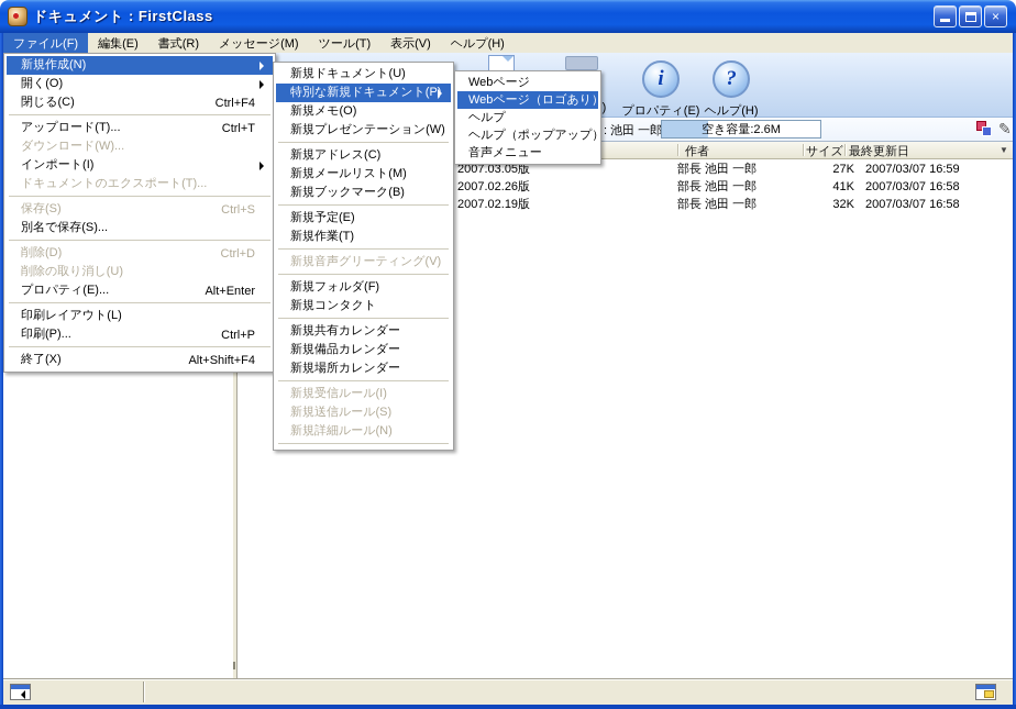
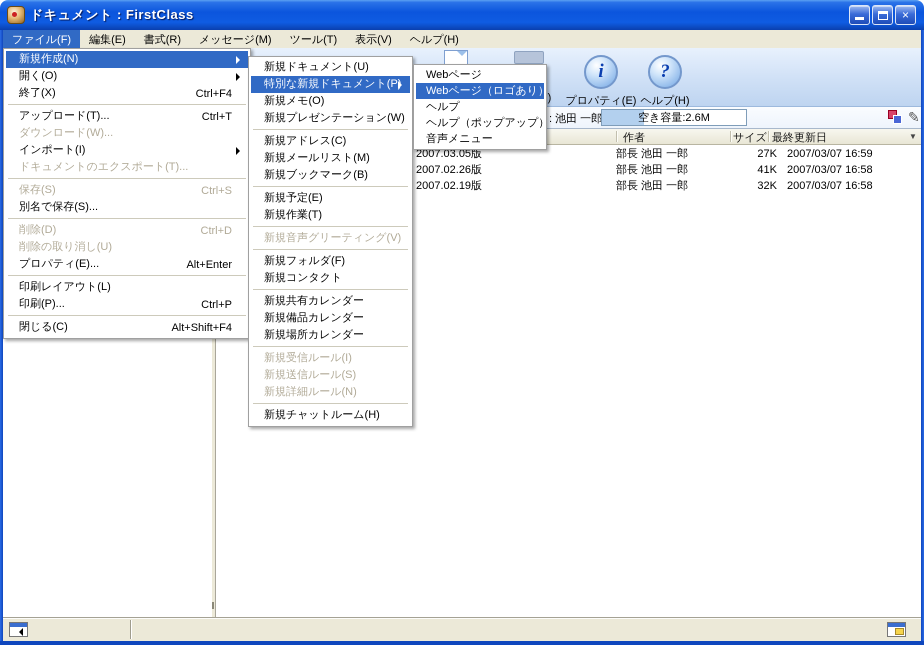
  ドキュメント : FirstClass
  ×
  ファイル(F)
  編集(E)
  書式(R)
  メッセージ(M)
  ツール(T)
  表示(V)
  ヘルプ(H)
  i
  ?
  プロパティ(E)
  ヘルプ(H)
  : 池田 一郎
  空き容量:2.6M
  ✎
  作者
  サイズ
  最終更新日
  ▼
  2007.03.05版
  部長 池田 一郎
  27K
  2007/03/07 16:59
  2007.02.26版
  部長 池田 一郎
  41K
  2007/03/07 16:58
  2007.02.19版
  部長 池田 一郎
  32K
  2007/03/07 16:58
  新規作成(N)
  開く(O)
- 閉じる(C)
+ 終了(X)
  Ctrl+F4
  アップロード(T)...
  Ctrl+T
  ダウンロード(W)...
  インポート(I)
  ドキュメントのエクスポート(T)...
  保存(S)
  Ctrl+S
  別名で保存(S)...
  削除(D)
  Ctrl+D
  削除の取り消し(U)
  プロパティ(E)...
  Alt+Enter
  印刷レイアウト(L)
  印刷(P)...
  Ctrl+P
- 終了(X)
+ 閉じる(C)
  Alt+Shift+F4
  新規ドキュメント(U)
  特別な新規ドキュメント(P)
  新規メモ(O)
  新規プレゼンテーション(W)
  新規アドレス(C)
  新規メールリスト(M)
  新規ブックマーク(B)
  新規予定(E)
  新規作業(T)
  新規音声グリーティング(V)
  新規フォルダ(F)
  新規コンタクト
  新規共有カレンダー
  新規備品カレンダー
  新規場所カレンダー
  新規受信ルール(I)
  新規送信ルール(S)
  新規詳細ルール(N)
+ 新規チャットルーム(H)
  Webページ
  Webページ（ロゴあり）
  ヘルプ
  ヘルプ（ポップアップ）
  音声メニュー
